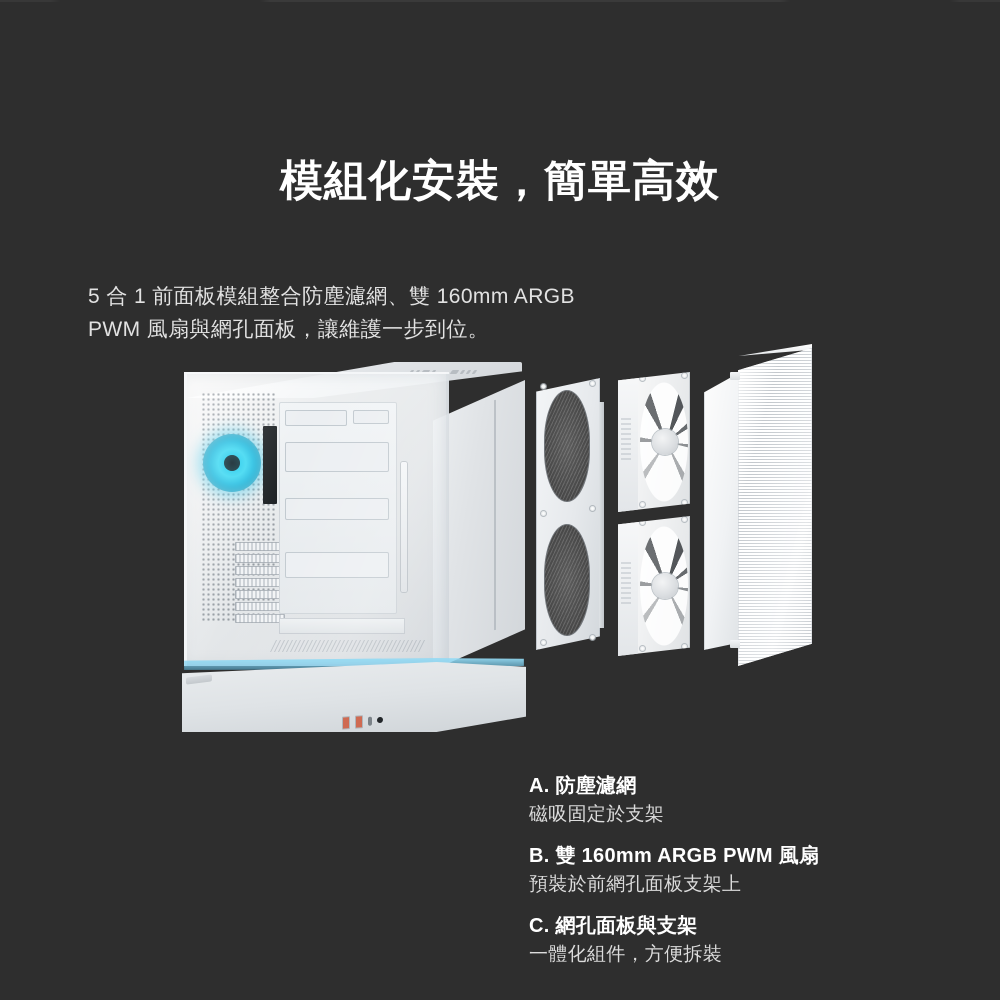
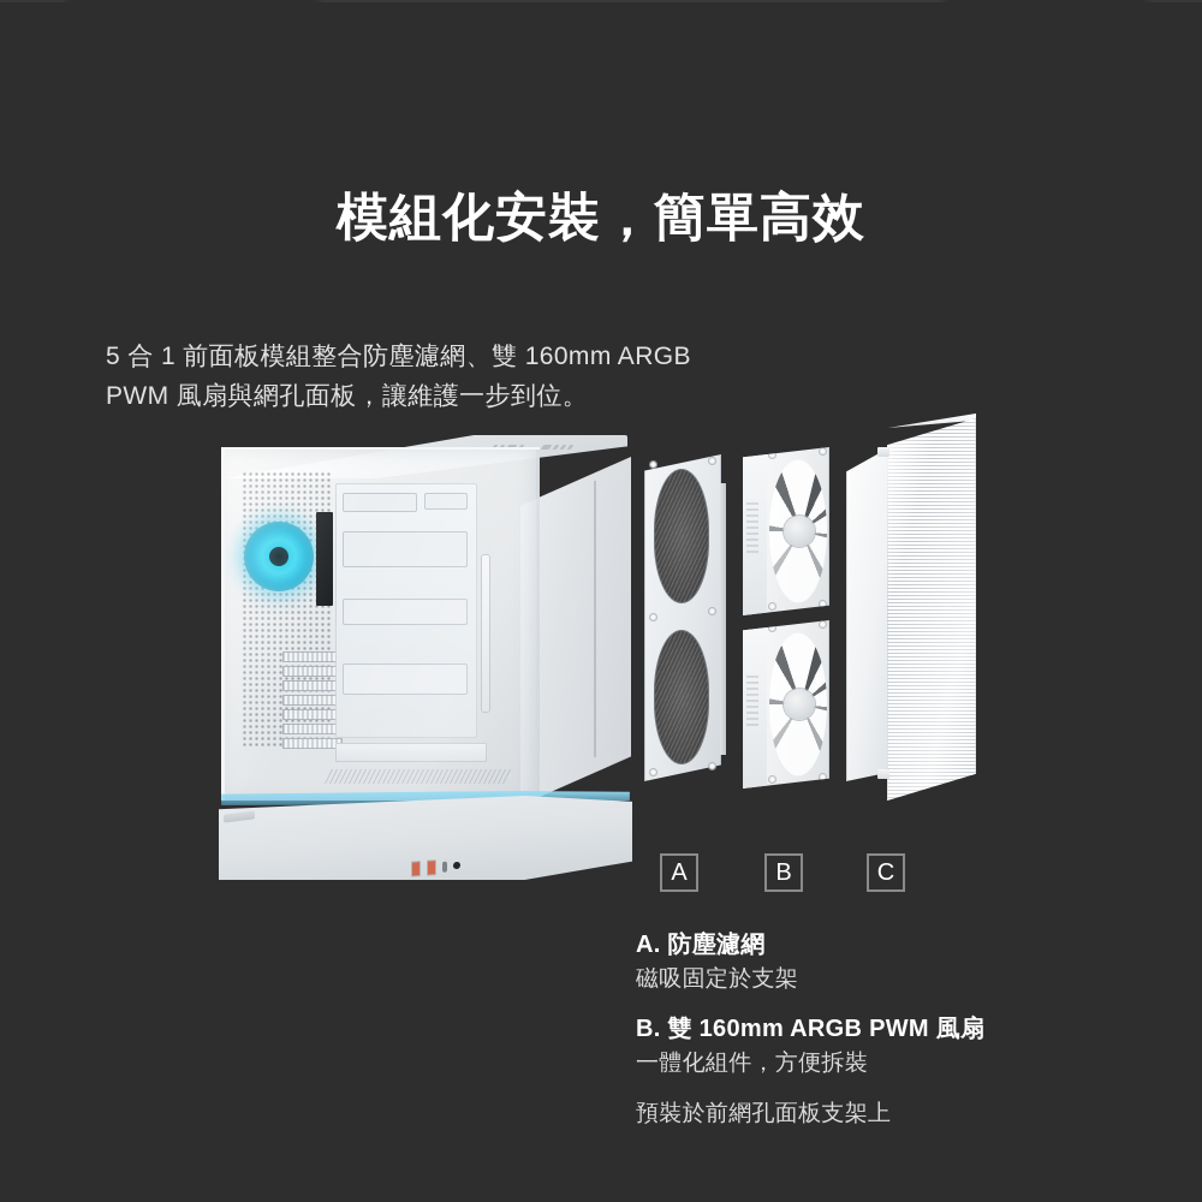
  模組化安裝，簡單高效
  5 合 1 前面板模組整合防塵濾網、雙 160mm ARGB
  PWM 風扇與網孔面板，讓維護一步到位。
+ A
+ B
+ C
  A. 防塵濾網
  磁吸固定於支架
  B. 雙 160mm ARGB PWM 風扇
- 預裝於前網孔面板支架上
+ 一體化組件，方便拆裝
- C. 網孔面板與支架
- 一體化組件，方便拆裝
+ 預裝於前網孔面板支架上
